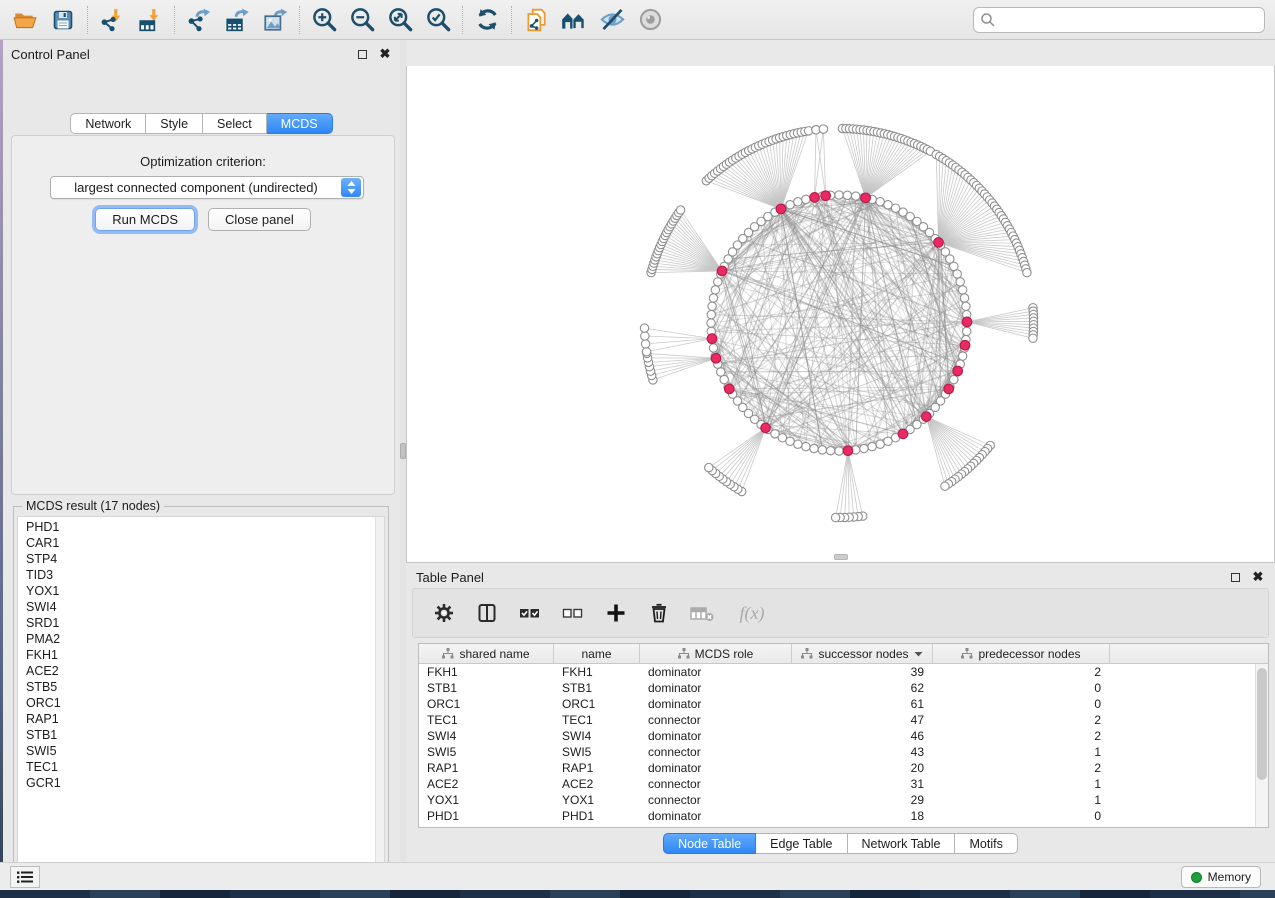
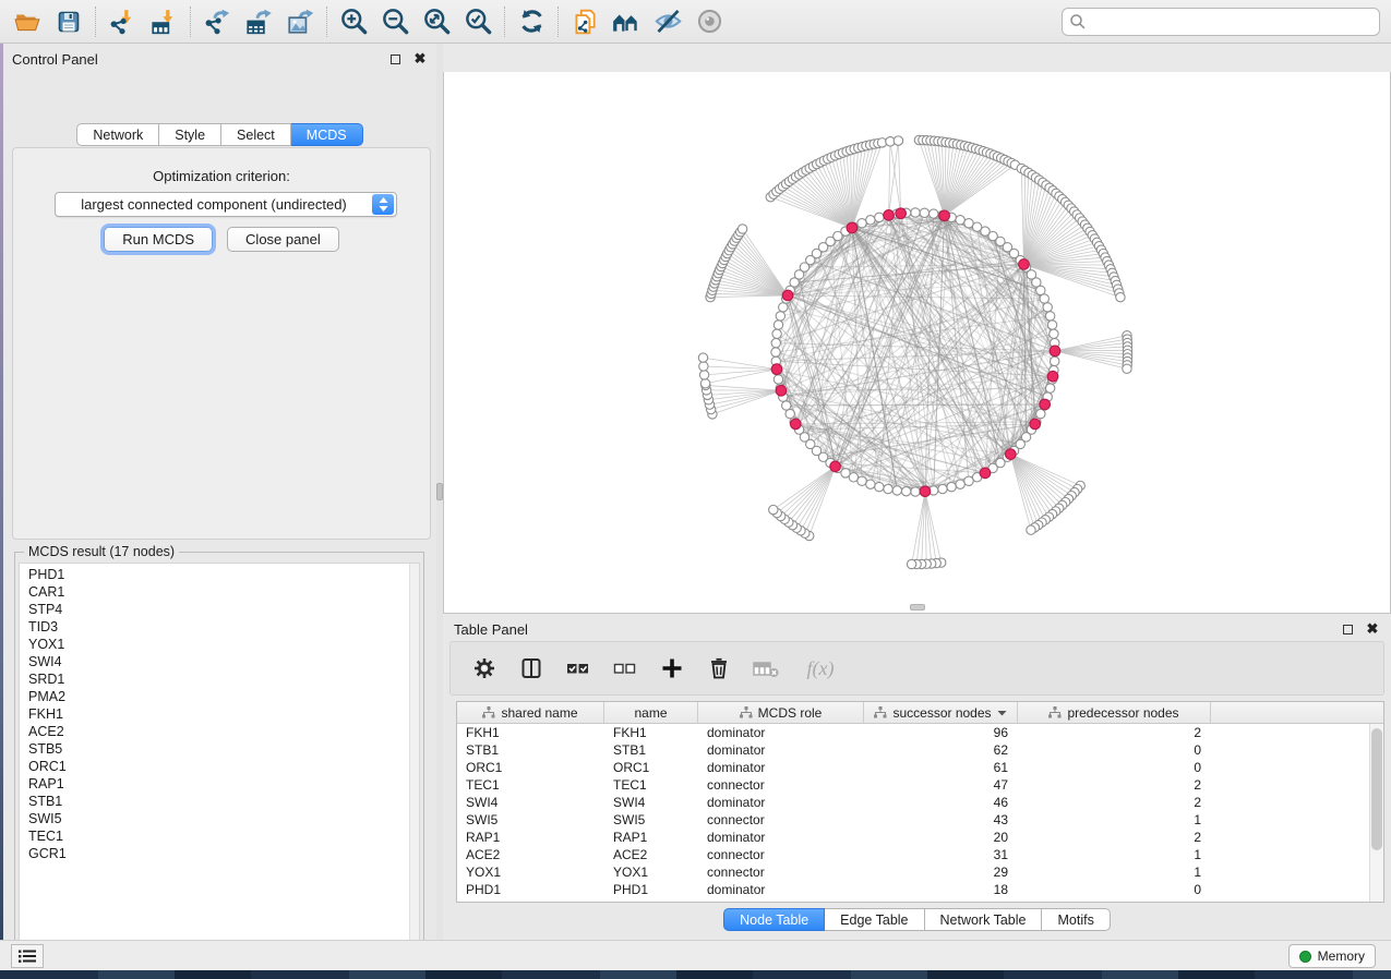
  Control Panel
  ✖
  Network
  Style
  Select
  MCDS
  Optimization criterion:
  largest connected component (undirected)
  Run MCDS
  Close panel
  MCDS result (17 nodes)
  PHD1
  CAR1
  STP4
  TID3
  YOX1
  SWI4
  SRD1
  PMA2
  FKH1
  ACE2
  STB5
  ORC1
  RAP1
  STB1
  SWI5
  TEC1
  GCR1
  Table Panel
  ✖
  f(x)
  shared name
  name
  MCDS role
  successor nodes
  predecessor nodes
  FKH1
  FKH1
  dominator
- 39
+ 96
  2
  STB1
  STB1
  dominator
  62
  0
  ORC1
  ORC1
  dominator
  61
  0
  TEC1
  TEC1
  connector
  47
  2
  SWI4
  SWI4
  dominator
  46
  2
  SWI5
  SWI5
  connector
  43
  1
  RAP1
  RAP1
  dominator
  20
  2
  ACE2
  ACE2
  connector
  31
  1
  YOX1
  YOX1
  connector
  29
  1
  PHD1
  PHD1
  dominator
  18
  0
  Node Table
  Edge Table
  Network Table
  Motifs
  Memory
